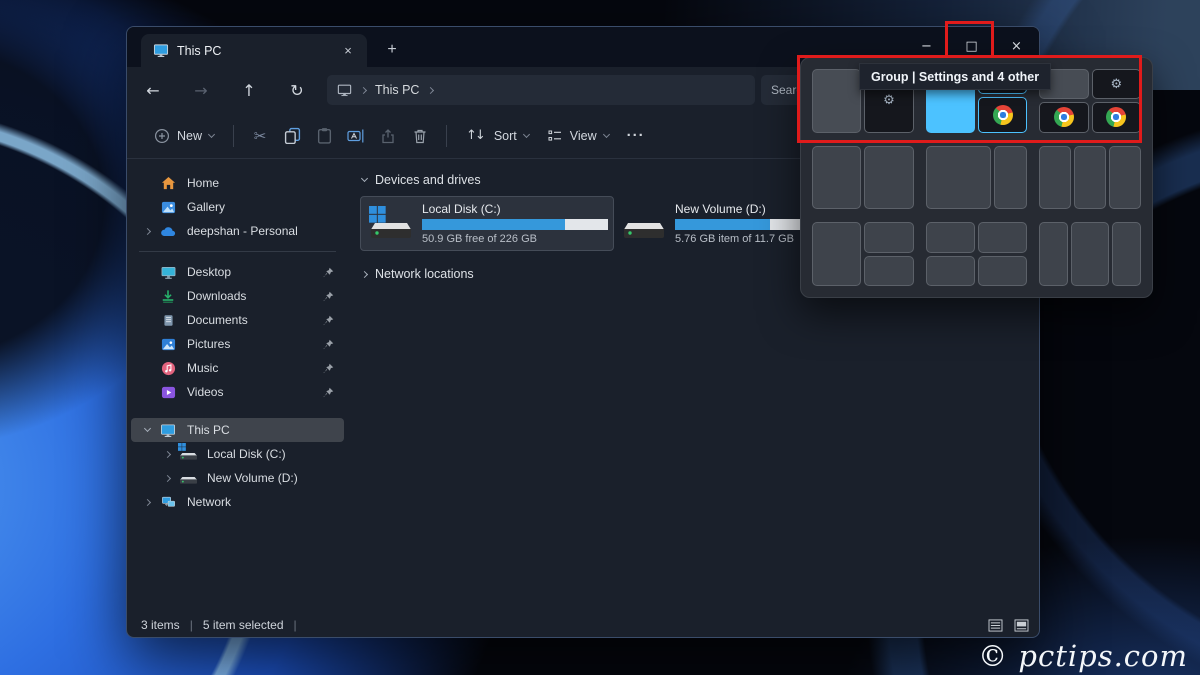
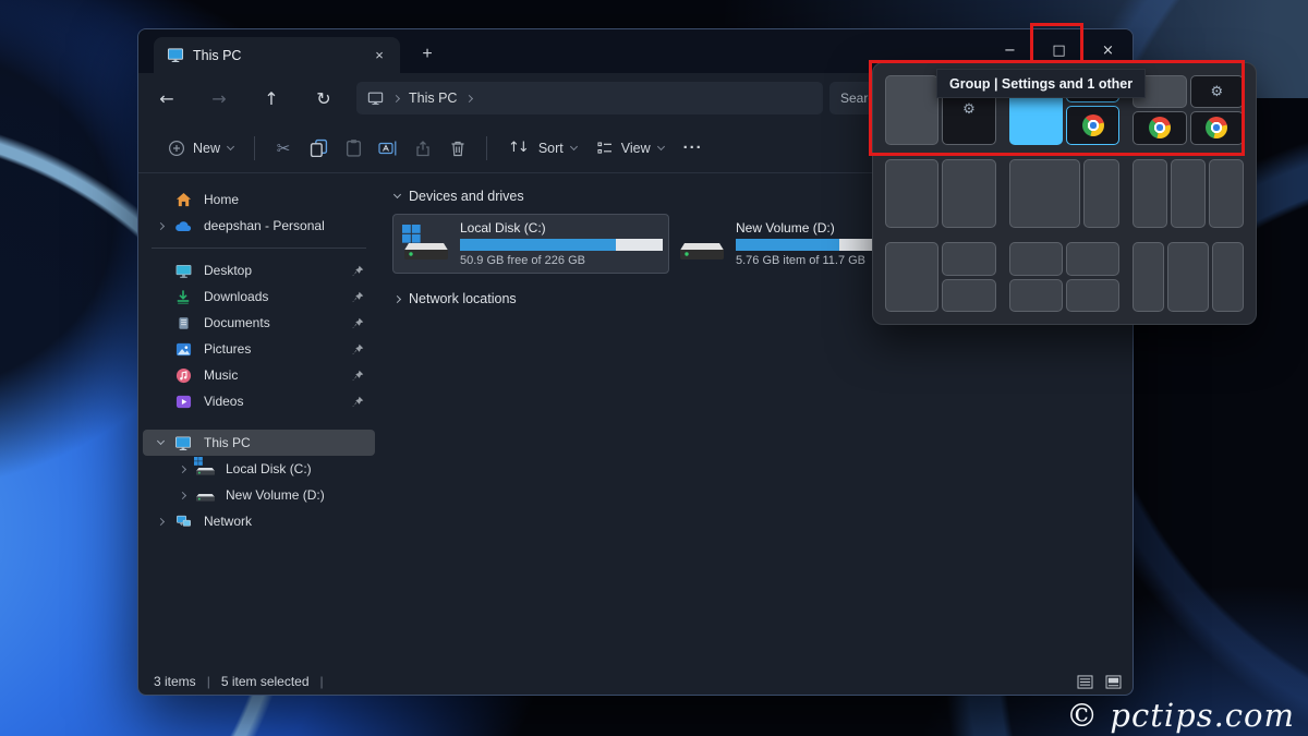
  This PC
  ×
  +
  −
  □
  ×
  ←
  →
  ↑
  ↻
  This PC
  New
  ✂
  ↑↓
  Sort
  View
  ···
  Home
- Gallery
  deepshan - Personal
  Desktop
  Downloads
  Documents
  Pictures
  Music
  Videos
  This PC
  Local Disk (C:)
  New Volume (D:)
  Network
  Devices and drives
  Local Disk (C:)
  50.9 GB free of 226 GB
  New Volume (D:)
  5.76 GB item of 11.7 GB
  Network locations
  3 items
  |
  5 item selected
  |
  ⚙
  ⚙
- Group | Settings and 4 other
+ Group | Settings and 1 other
  © pctips.com
